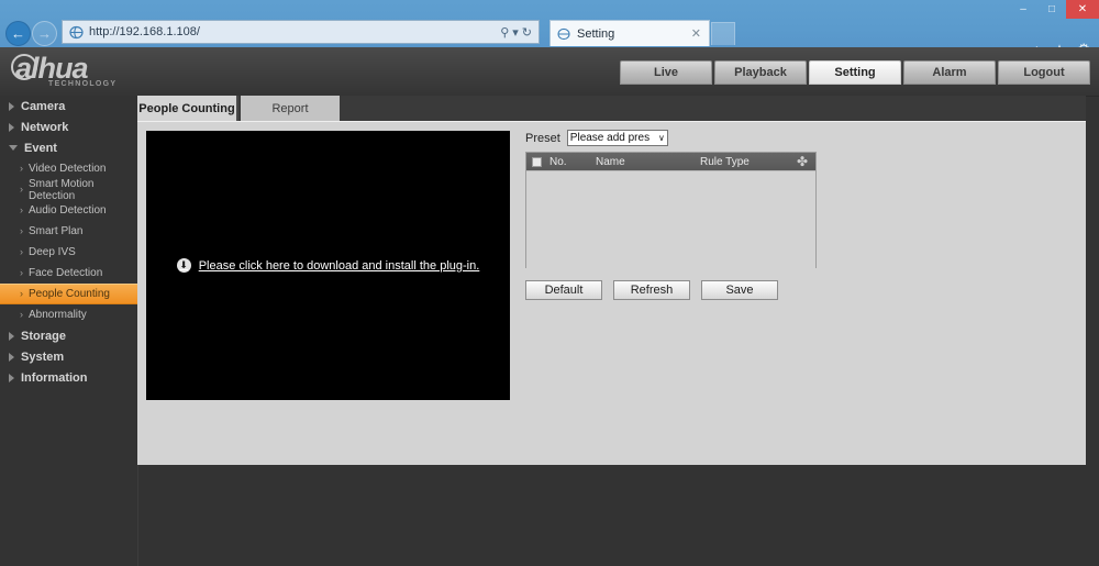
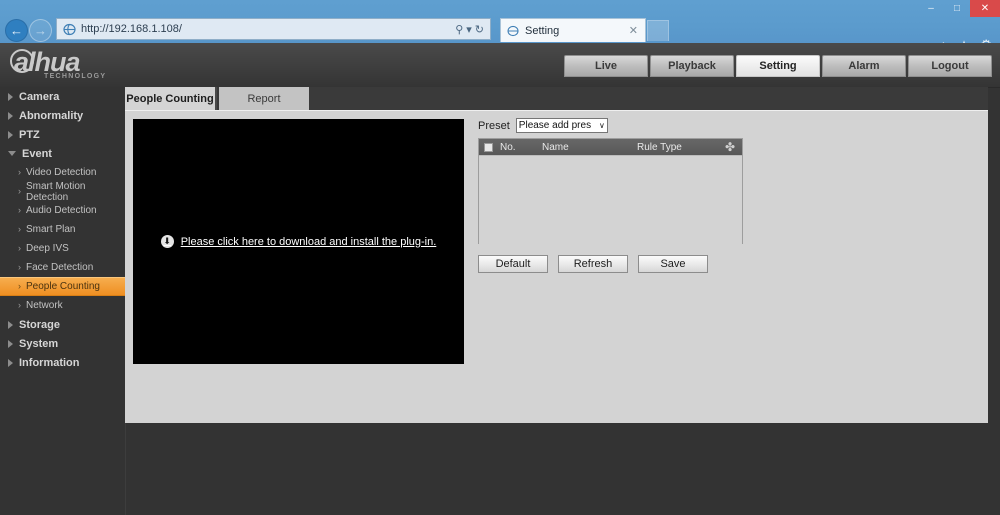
  –
  □
  ✕
  ←
  →
  http://192.168.1.108/
  ⚲
  ▾
  ↻
  Setting
  ✕
  alhua
  Live
  Playback
  Setting
  Alarm
  Logout
  Camera
- Network
+ Abnormality
+ PTZ
  Event
  ›
  Video Detection
  ›
  Smart Motion Detection
  ›
  Audio Detection
  ›
  Smart Plan
  ›
  Deep IVS
  ›
  Face Detection
  ›
  People Counting
  ›
- Abnormality
+ Network
  Storage
  System
  Information
  People Counting
  Report
  ⬇
  Please click here to download and install the plug-in.
  Preset
  Please add pres
  ∨
  No.
  Name
  Rule Type
  ✤
  Default
  Refresh
  Save
